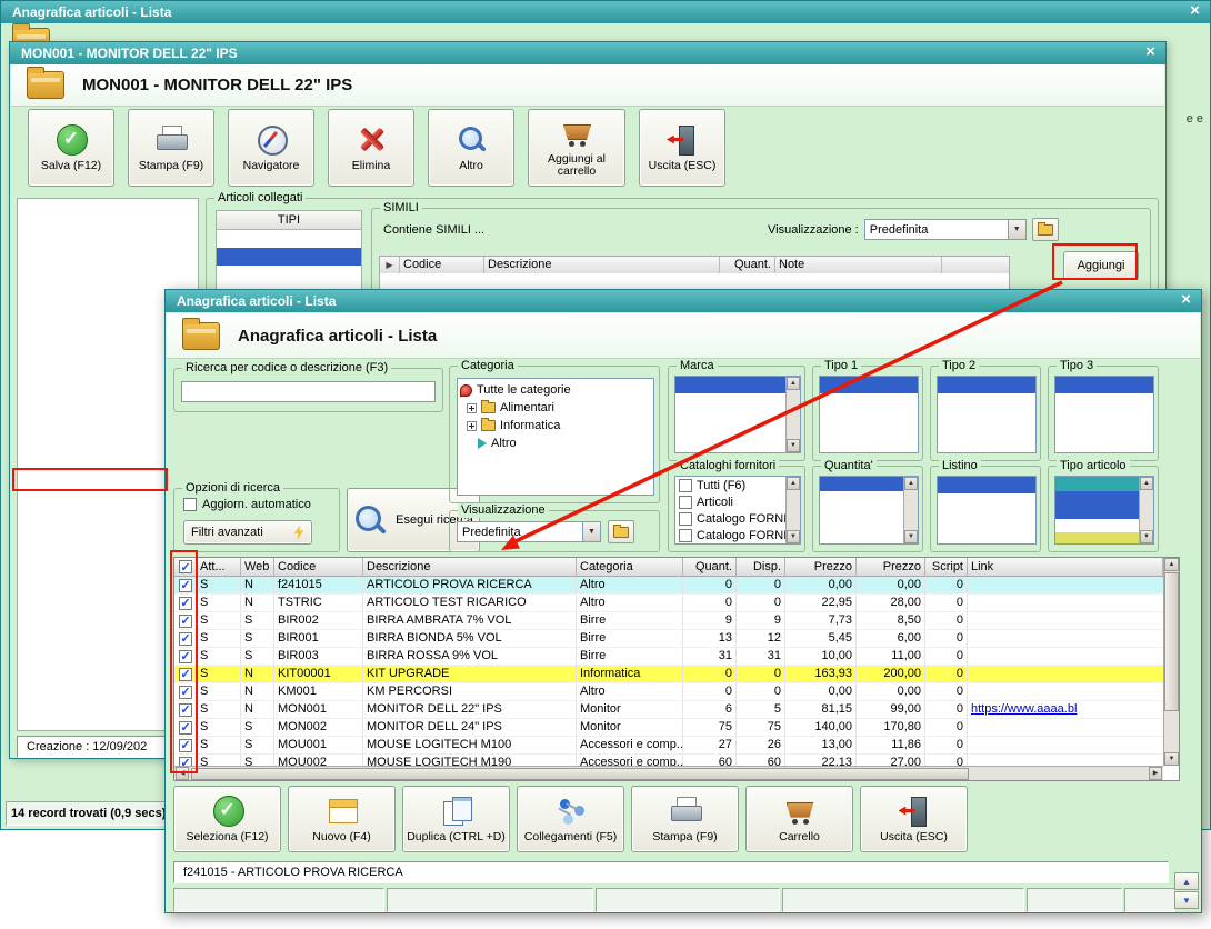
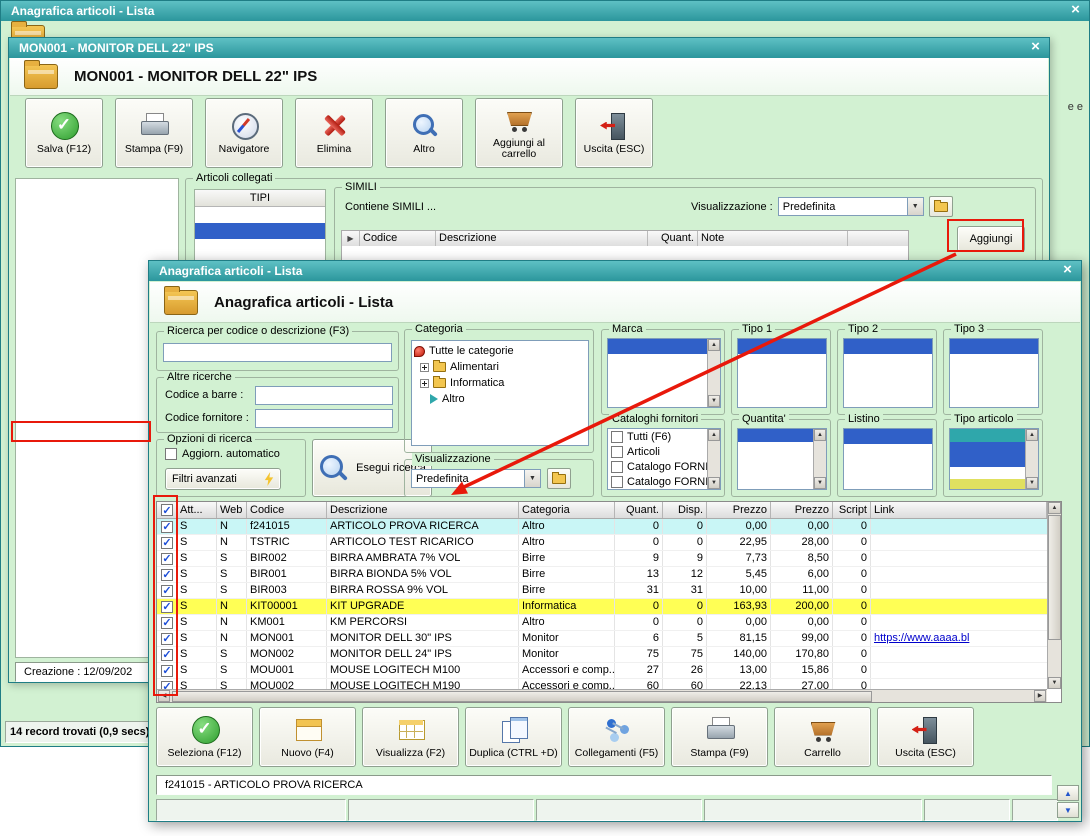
  Anagrafica articoli - Lista
  ×
  e e
  14 record trovati (0,9 secs
  MON001 - MONITOR DELL 22" IPS
  ×
  MON001 - MONITOR DELL 22" IPS
  Salva (F12)
  Stampa (F9)
  Navigatore
  Elimina
  Altro
  Aggiungi al carrello
  Uscita (ESC)
  Articoli collegati
  TIPI
  SIMILI
  Contiene SIMILI ...
  Visualizzazione :
  Predefinita
  ▶
  Codice
  Descrizione
  Quant.
  Note
  Aggiungi
  Creazione : 12/09/202
  Anagrafica articoli - Lista
  ×
  Anagrafica articoli - Lista
  Ricerca per codice o descrizione (F3)
+ Altre ricerche
+ Codice a barre :
+ Codice fornitore :
  Opzioni di ricerca
  Aggiorn. automatico
  Filtri avanzati
  Esegui ricerca
  Categoria
  Tutte le categorie
  Alimentari
  Informatica
  Altro
  Visualizzazione
  Predefinita
  Marca
  Cataloghi fornitori
  Tutti (F6)
  Articoli
  Catalogo FORN
  Catalogo FORN
  Tipo 1
  Tipo 2
  Tipo 3
  Quantita'
  Listino
  Tipo articolo
  Att...
  Web
  Codice
  Descrizione
  Categoria
  Quant.
  Disp.
  Prezzo
  Prezzo
  Script
  Link
  S
  N
  f241015
  ARTICOLO PROVA RICERCA
  Altro
  0
  0
  0,00
  0,00
  0
  S
  N
  TSTRIC
  ARTICOLO TEST RICARICO
  Altro
  0
  0
  22,95
  28,00
  0
  S
  S
  BIR002
  BIRRA AMBRATA 7% VOL
  Birre
  9
  9
  7,73
  8,50
  0
  S
  S
  BIR001
  BIRRA BIONDA 5% VOL
  Birre
  13
  12
  5,45
  6,00
  0
  S
  S
  BIR003
  BIRRA ROSSA 9% VOL
  Birre
  31
  31
  10,00
  11,00
  0
  S
  N
  KIT00001
  KIT UPGRADE
  Informatica
  0
  0
  163,93
  200,00
  0
  S
  N
  KM001
  KM PERCORSI
  Altro
  0
  0
  0,00
  0,00
  0
  S
  N
  MON001
- MONITOR DELL 22" IPS
+ MONITOR DELL 30" IPS
  Monitor
  6
  5
  81,15
  99,00
  0
  https://www.aaaa.bl
  S
  S
  MON002
  MONITOR DELL 24" IPS
  Monitor
  75
  75
  140,00
  170,80
  0
  S
  S
  MOU001
  MOUSE LOGITECH M100
  Accessori e comp..
  27
  26
  13,00
- 11,86
+ 15,86
  0
  S
  S
  MOU002
  MOUSE LOGITECH M190
  Accessori e comp..
  60
  60
  22,13
  27,00
  0
  Seleziona (F12)
  Nuovo (F4)
+ Visualizza (F2)
  Duplica (CTRL +D)
  Collegamenti (F5)
  Stampa (F9)
  Carrello
  Uscita (ESC)
  f241015 - ARTICOLO PROVA RICERCA
  ▲
  ▼
